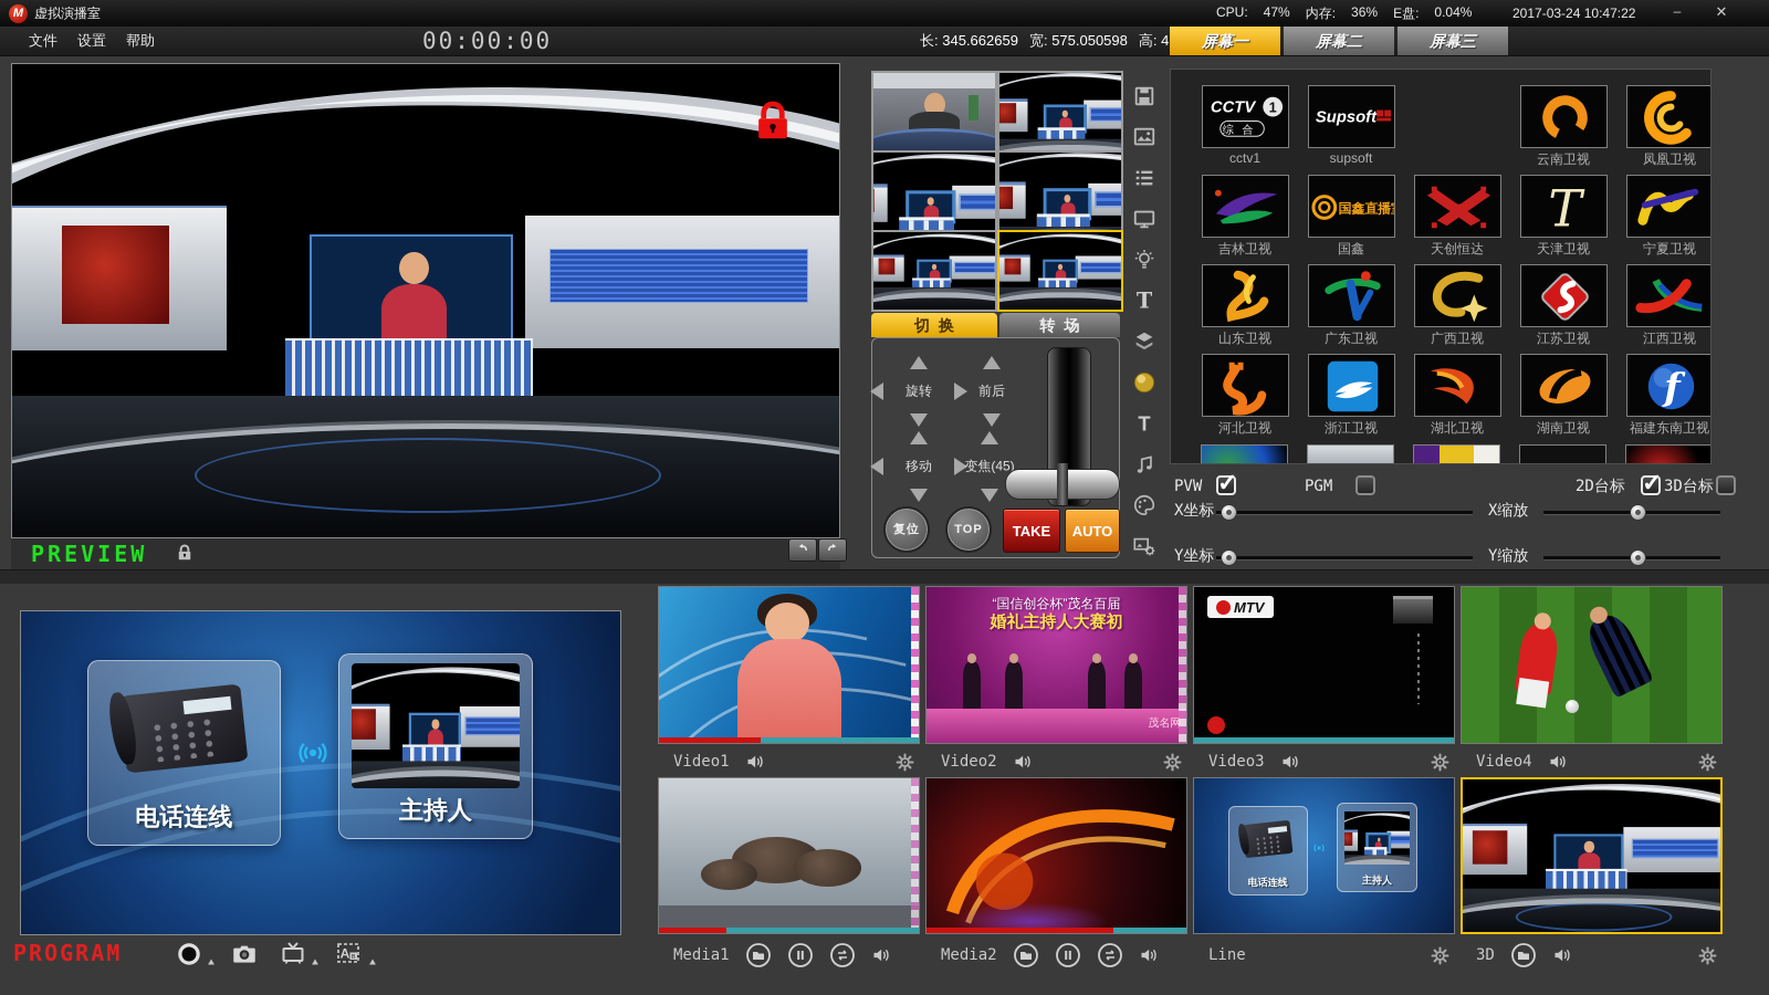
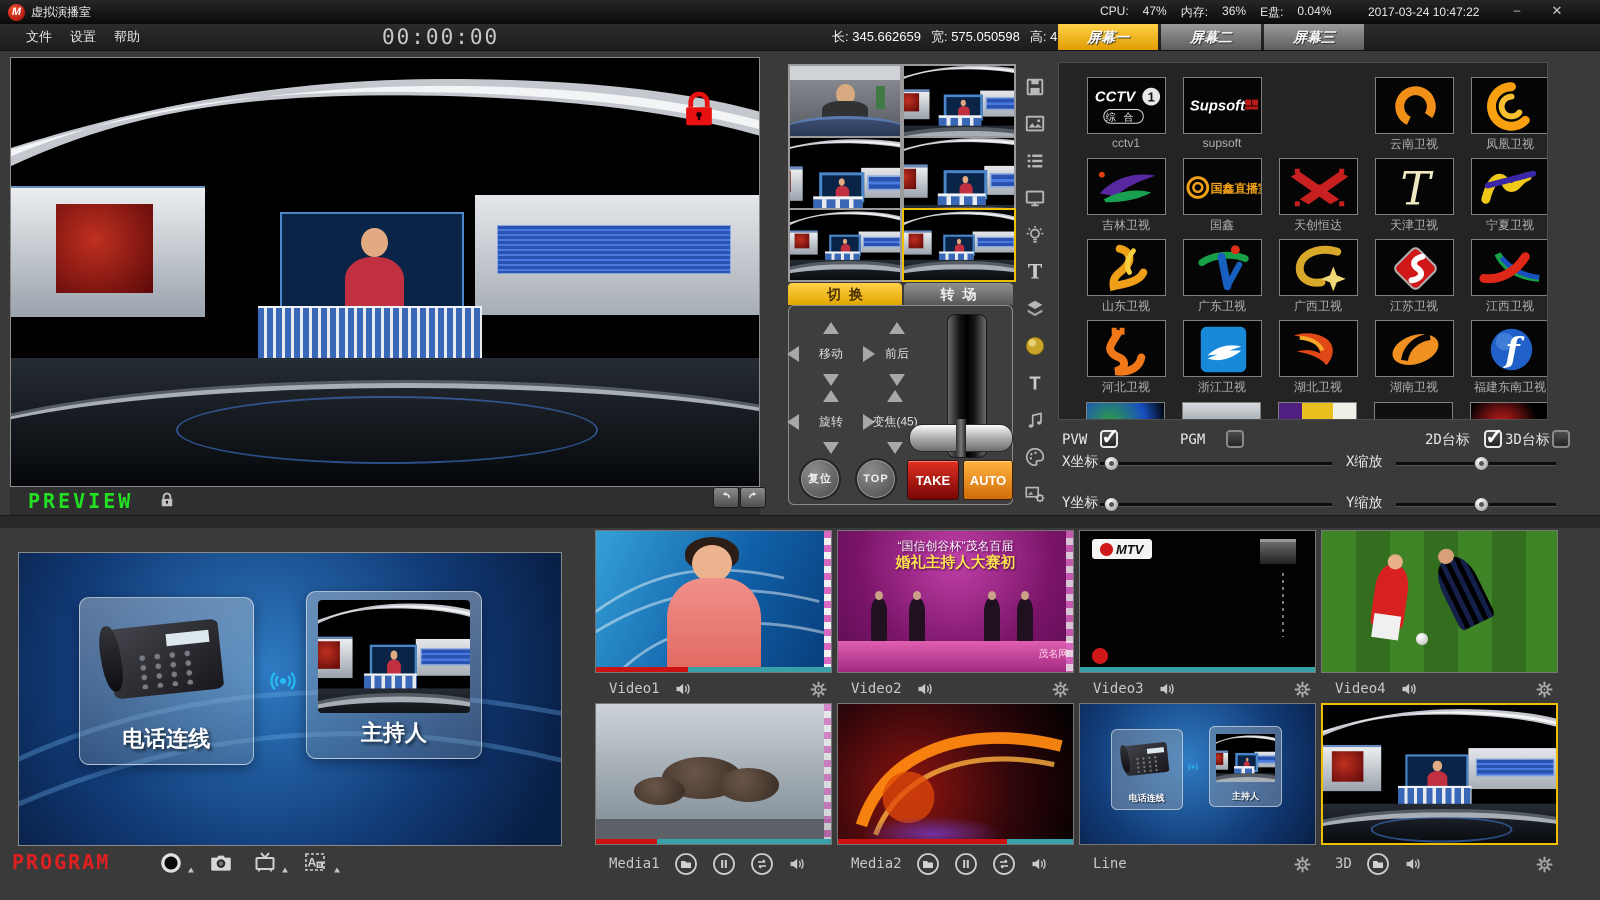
  M
  虚拟演播室
  CPU:
  47%
  内存:
  36%
  E盘:
  0.04%
  2017-03-24 10:47:22
  –
  ✕
  文件
  设置
  帮助
  00:00:00
  长: 345.662659
  宽: 575.050598
  屏幕一
  屏幕二
  屏幕三
  PREVIEW
  切换
  转场
- 旋转
+ 移动
  前后
- 移动
+ 旋转
  变焦(45)
  复位
  TOP
  TAKE
  AUTO
  T
  T
  CCTV
  1
  综合
  cctv1
  Supsoft
  supsoft
  云南卫视
  凤凰卫视
  吉林卫视
  国鑫直播
  国鑫
  天创恒达
  T
  天津卫视
  宁夏卫视
  山东卫视
  广东卫视
  广西卫视
  江苏卫视
  江西卫视
  河北卫视
  浙江卫视
  湖北卫视
  湖南卫视
  f
  福建东南卫视
  PVW
  PGM
  2D台标
  3D台标
  X坐标
  X缩放
  Y坐标
  Y缩放
  电话连线
  主持人
  PROGRAM
  A
  Video1
  “国信创谷杯”茂名百届
  婚礼主持人大赛初
  茂名网
  Video2
  MTV
  Video3
  Video4
  Media1
  Media2
  电话连线
  主持人
  Line
  3D
